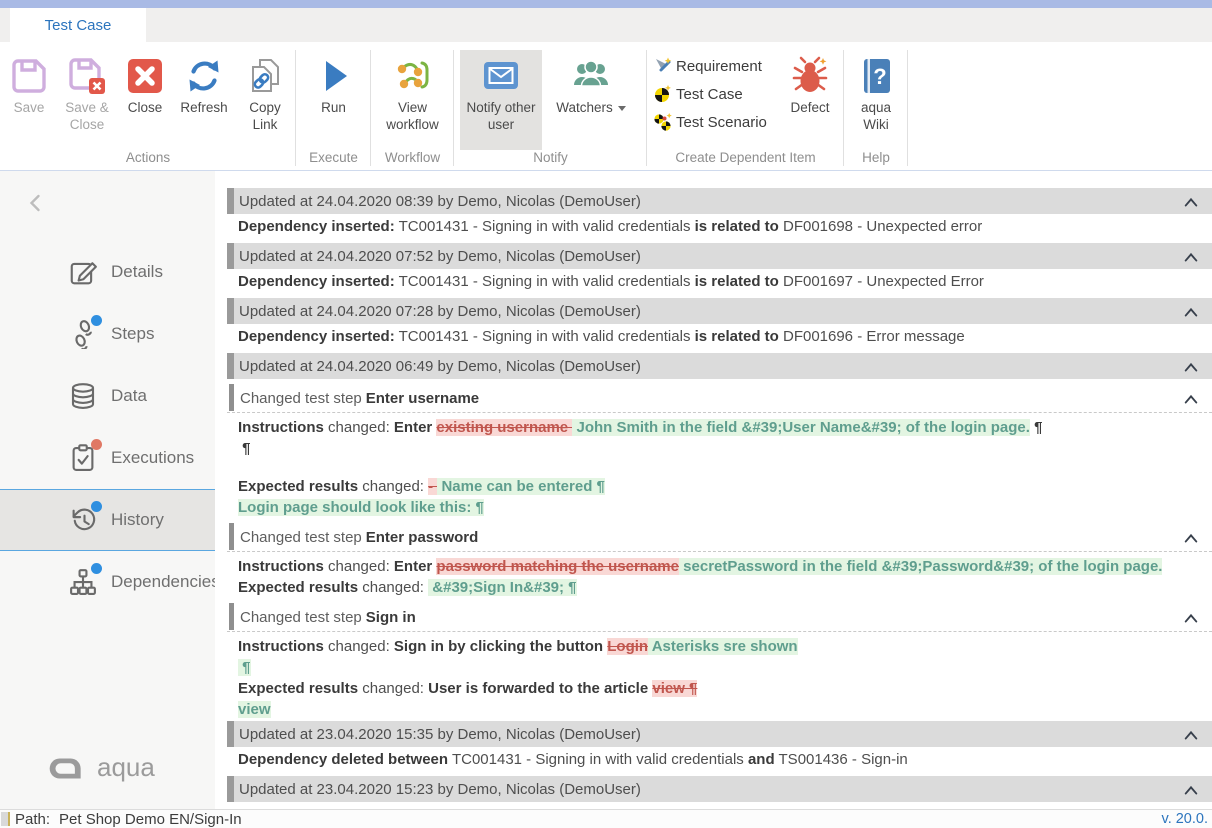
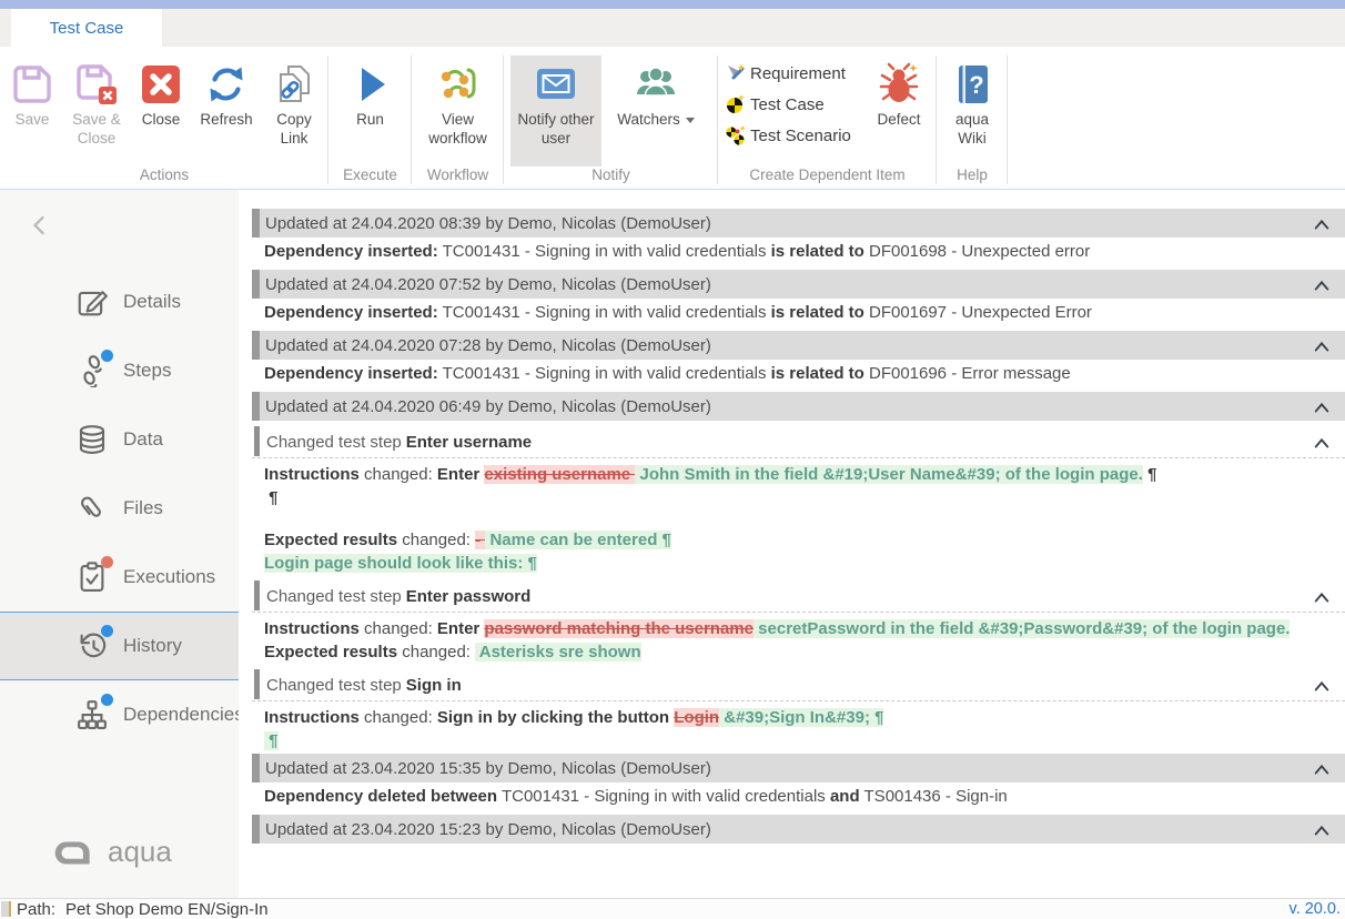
  Test Case
  Save
  Save & Close
  Close
  Refresh
  Copy Link
  Actions
  Run
  Execute
  View workflow
  Workflow
  Notify other user
  Watchers
  Notify
  Requirement
  Test Case
  Test Scenario
  Defect
  Create Dependent Item
  ?
  aqua Wiki
  Help
  Details
  Steps
  Data
+ Files
  Executions
  History
  Dependencie
  aqua
  Updated at 24.04.2020 08:39 by Demo, Nicolas (DemoUser)
  Dependency inserted: TC001431 - Signing in with valid credentials is related to DF001698 - Unexpected error
  Updated at 24.04.2020 07:52 by Demo, Nicolas (DemoUser)
  Dependency inserted: TC001431 - Signing in with valid credentials is related to DF001697 - Unexpected Error
  Updated at 24.04.2020 07:28 by Demo, Nicolas (DemoUser)
  Dependency inserted: TC001431 - Signing in with valid credentials is related to DF001696 - Error message
  Updated at 24.04.2020 06:49 by Demo, Nicolas (DemoUser)
  Changed test step
  Enter username
- Instructions changed: Enter existing username John Smith in the field &#39;User Name&#39; of the login page. ¶
+ Instructions changed: Enter existing username John Smith in the field &#19;User Name&#39; of the login page. ¶
  ¶
  Expected results changed: - Name can be entered ¶
  Login page should look like this: ¶
  Changed test step
  Enter password
  Instructions changed: Enter password matching the username secretPassword in the field &#39;Password&#39; of the login page.
- Expected results changed: &#39;Sign In&#39; ¶
+ Expected results changed: Asterisks sre shown
  Changed test step
  Sign in
- Instructions changed: Sign in by clicking the button Login Asterisks sre shown
+ Instructions changed: Sign in by clicking the button Login &#39;Sign In&#39; ¶
  ¶
- Expected results changed: User is forwarded to the article view ¶
- view
  Updated at 23.04.2020 15:35 by Demo, Nicolas (DemoUser)
  Dependency deleted between TC001431 - Signing in with valid credentials and TS001436 - Sign-in
  Updated at 23.04.2020 15:23 by Demo, Nicolas (DemoUser)
  Path:
  Pet Shop Demo EN/Sign-In
  v. 20.0.
